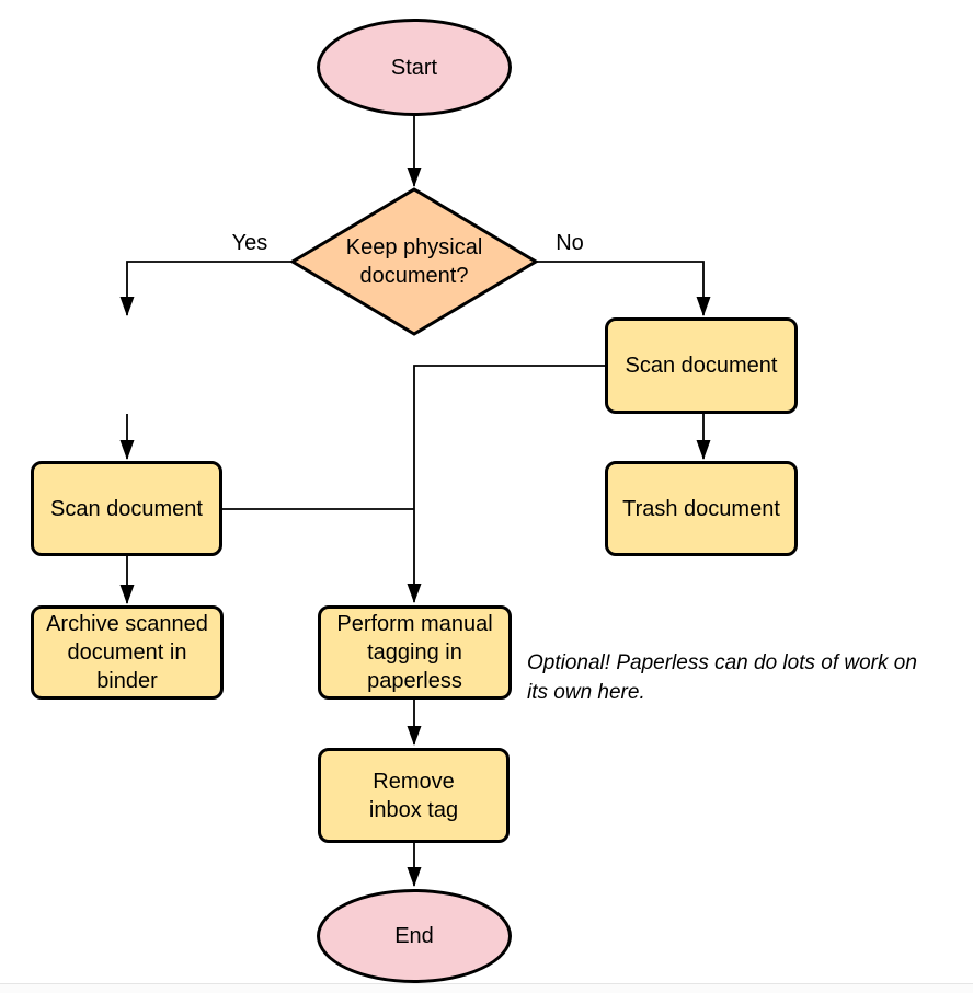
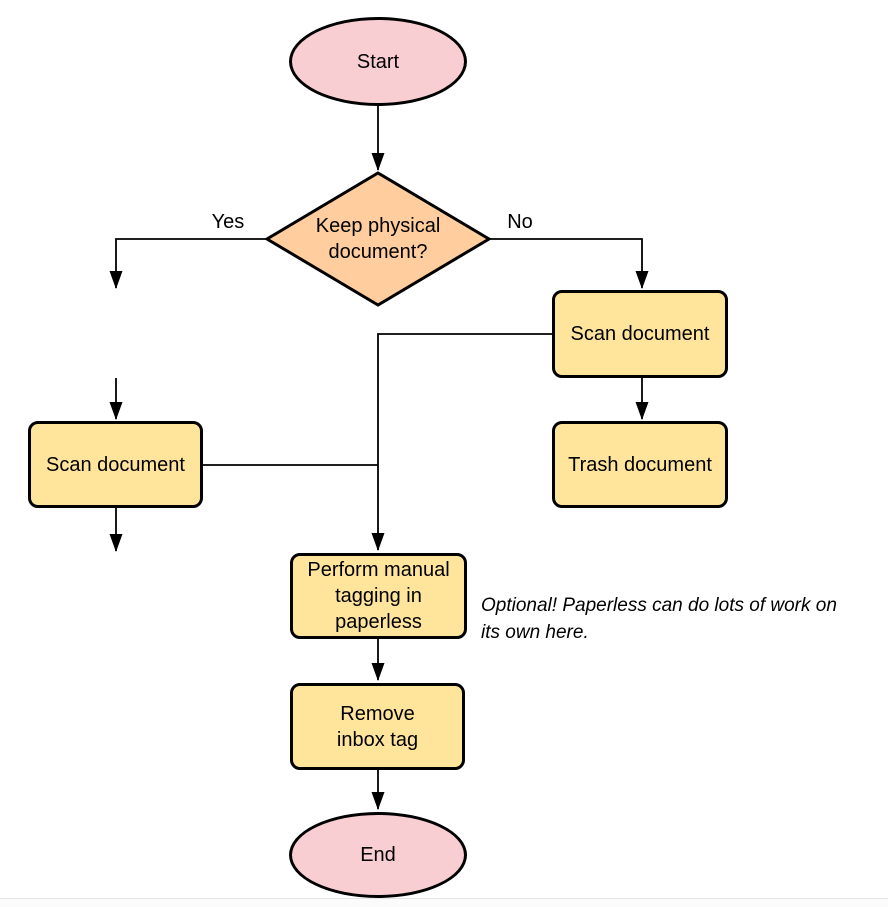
  Start
  Keep physical
  document?
  Yes
  No
  Scan document
- Archive scanned
- document in
- binder
  Scan document
  Trash document
  Perform manual
  tagging in
  paperless
  Optional! Paperless can do lots of work on
  its own here.
  Remove
  inbox tag
  End
